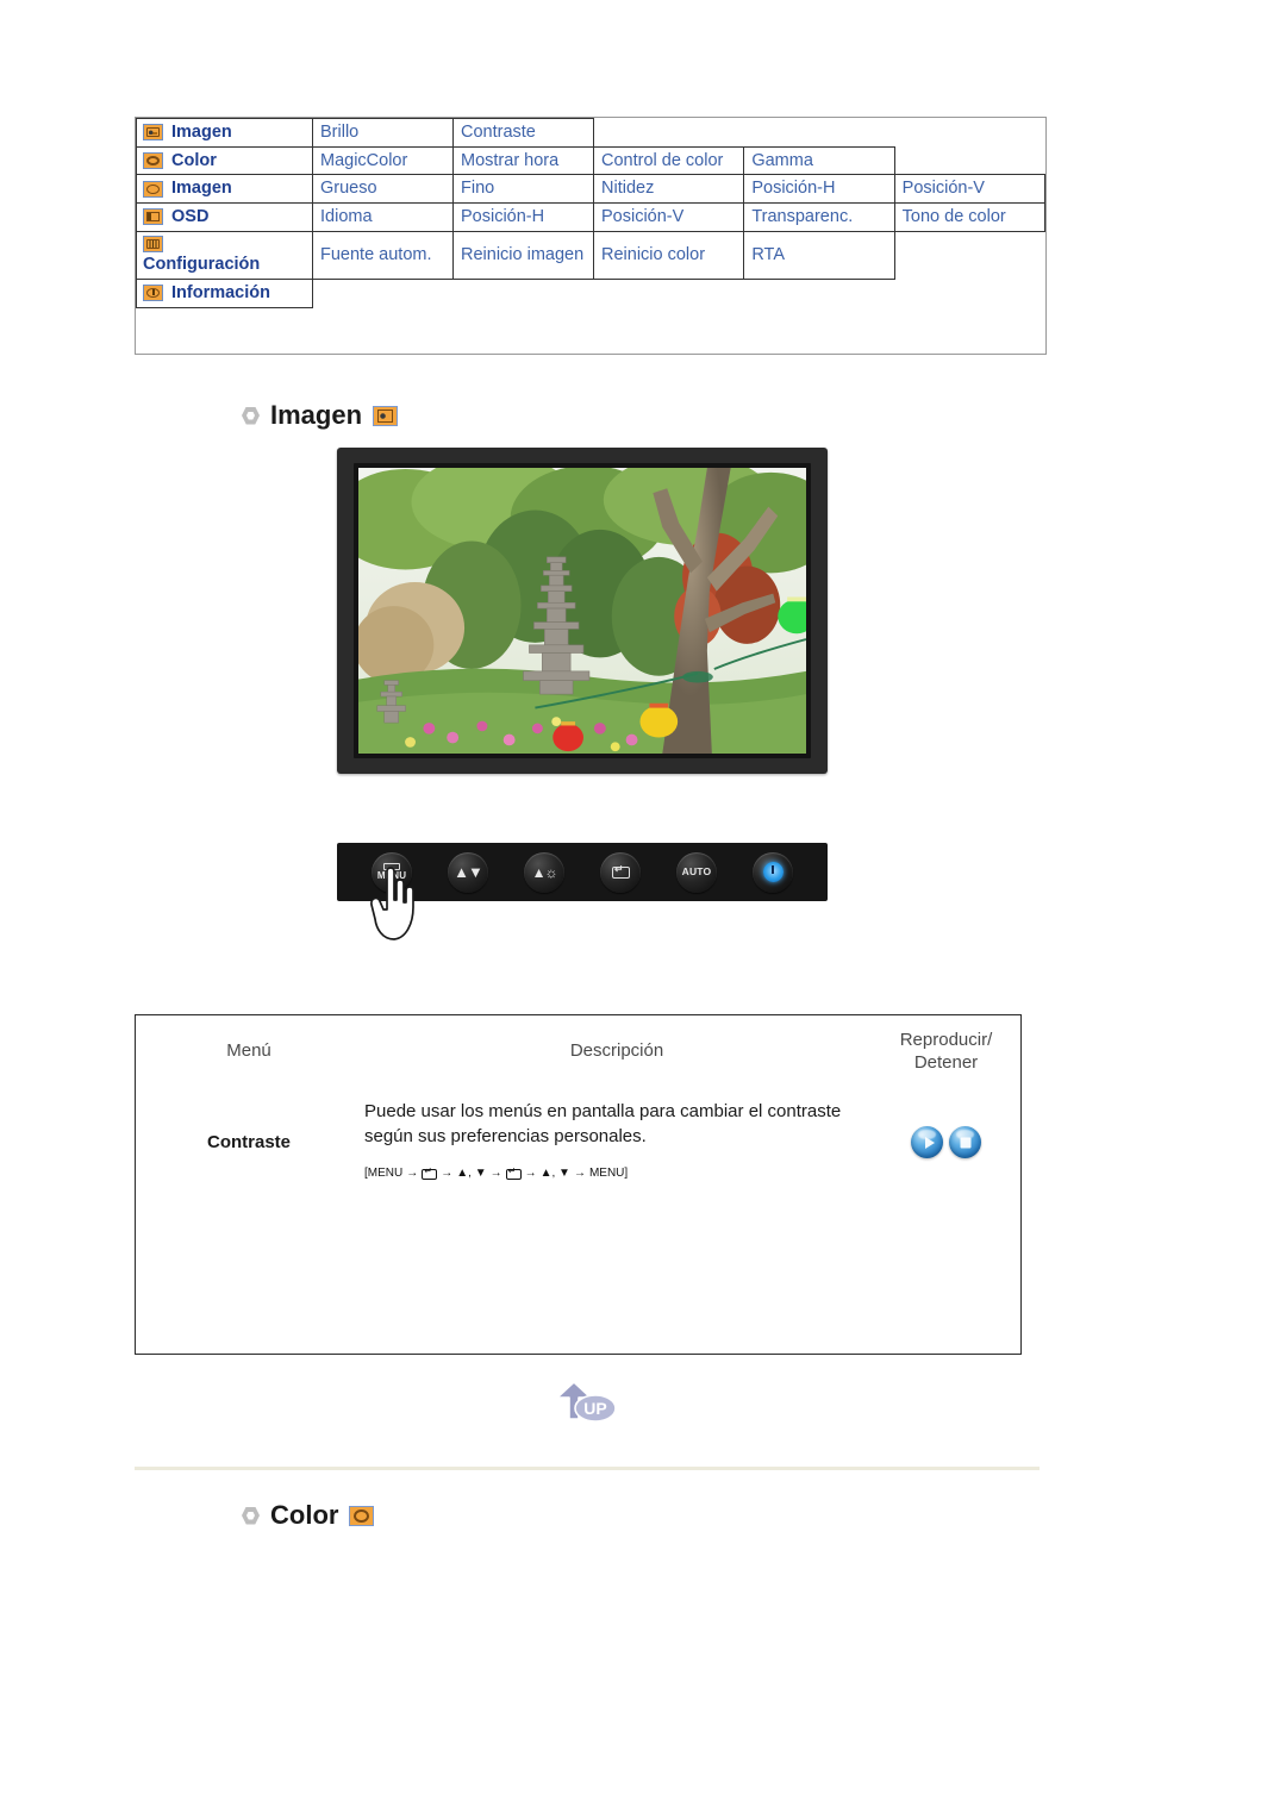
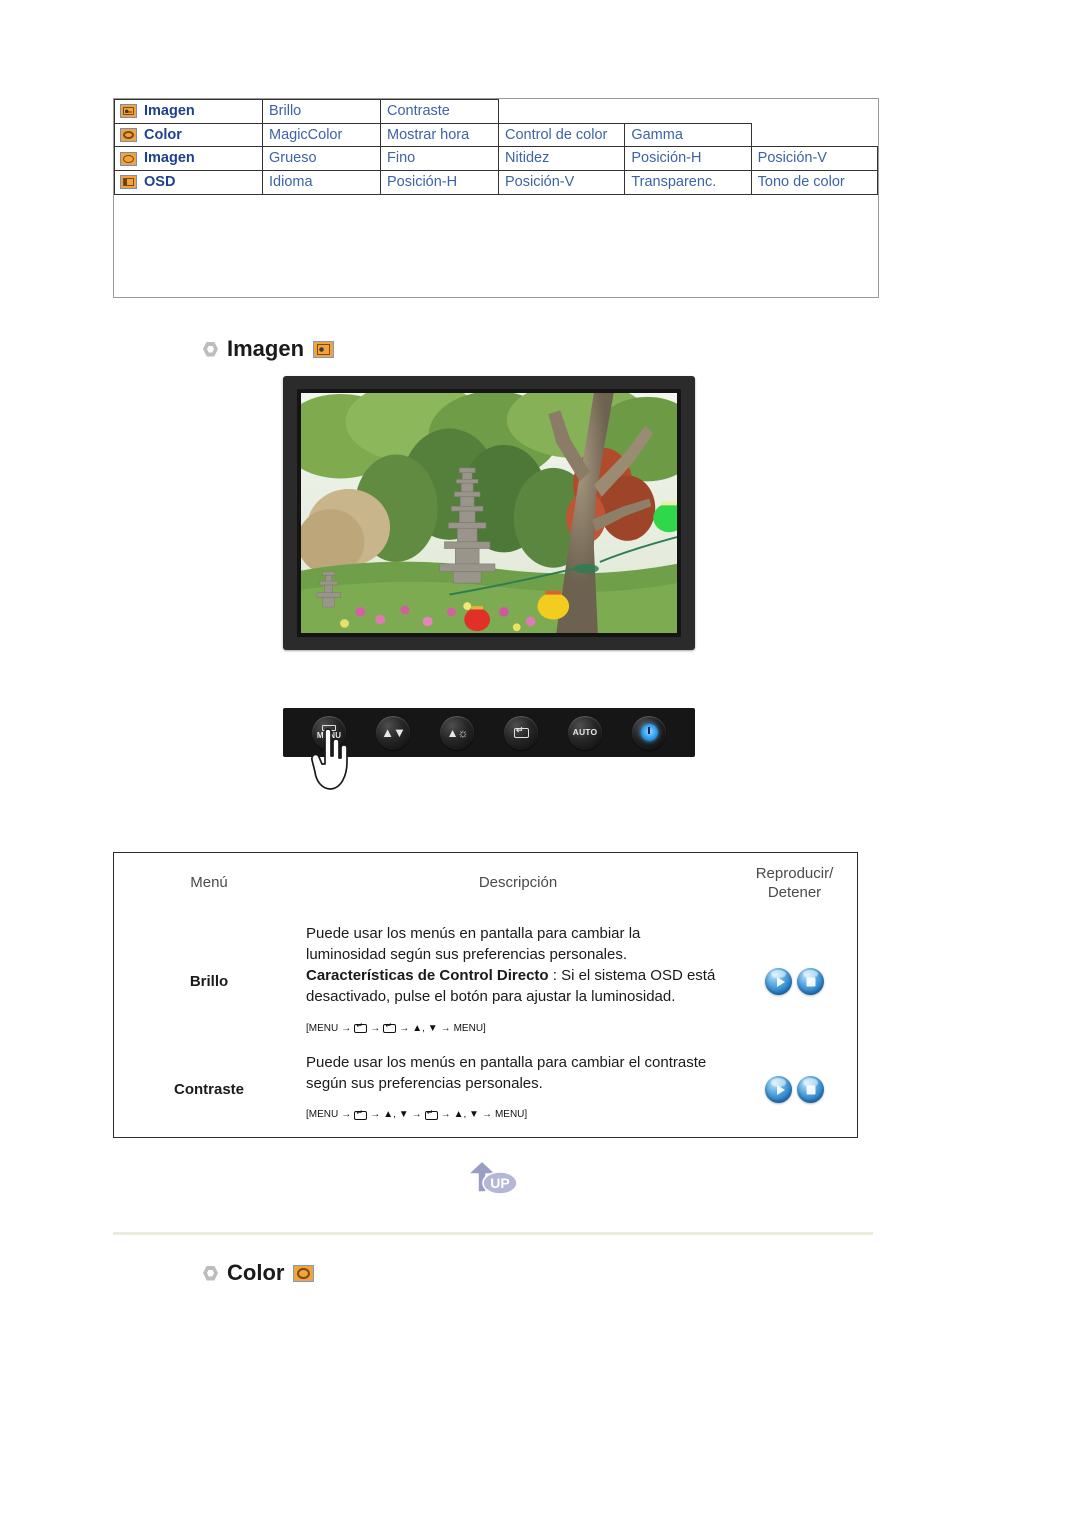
  Imagen	Brillo	Contraste
  Color	MagicColor	Mostrar hora	Control de color	Gamma
  Imagen	Grueso	Fino	Nitidez	Posición-H	Posición-V
  OSD	Idioma	Posición-H	Posición-V	Transparenc.	Tono de color
- Configuración	Fuente autom.	Reinicio imagen	Reinicio color	RTA
- Información
  Imagen
  MNU
  ▲▼
  ▲☼
  AUTO
  Menú	Descripción	Reproducir/ Detener
+ Brillo	Puede usar los menús en pantalla para cambiar la luminosidad según sus preferencias personales. Características de Control Directo : Si el sistema OSD está desactivado, pulse el botón para ajustar la luminosidad. [MENU → → → ▲, ▼ → MENU]
  Contraste	Puede usar los menús en pantalla para cambiar el contraste según sus preferencias personales. [MENU → → ▲, ▼ → → ▲, ▼ → MENU]
  UP
  Color
